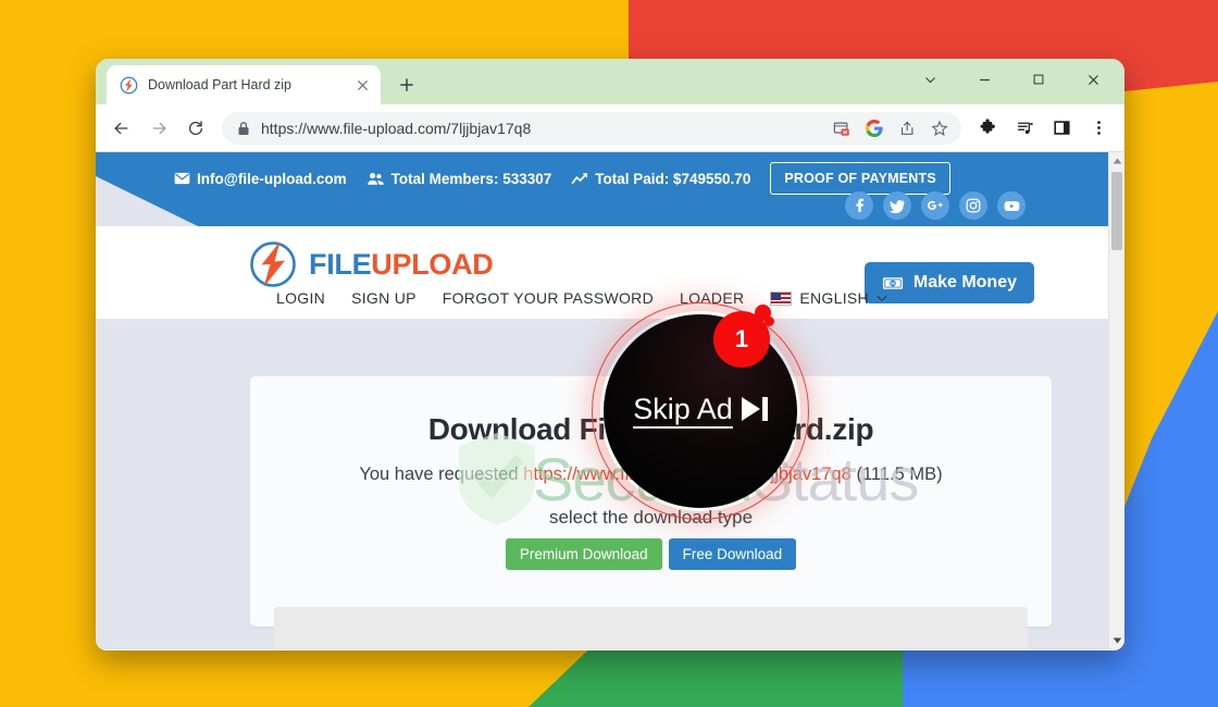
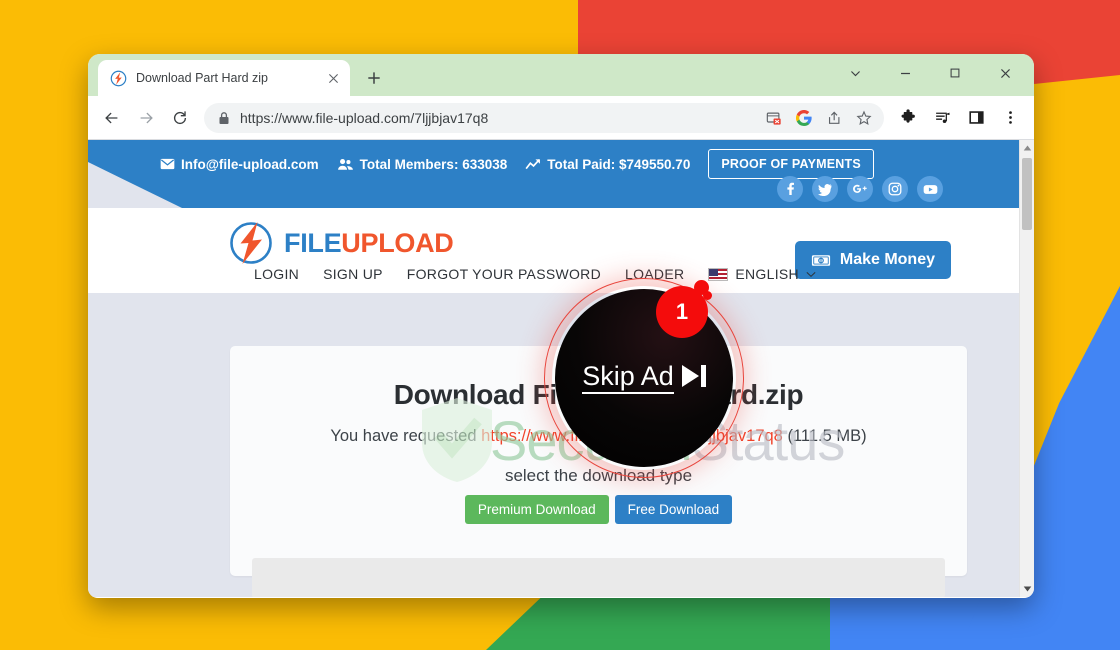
  Download Part Hard zip
  https://www.file-upload.com/7ljjbjav17q8
  Info@file-upload.com
- Total Members: 533307
+ Total Members: 633038
  Total Paid: $749550.70
  PROOF OF PAYMENTS
  FILEUPLOAD
  Make Money
  LOGIN
  SIGN UP
  FORGOT YOUR PASSWORD
  LOADER
  ENGLISH
  You have requested https://www.fjbjav17q8 (111.5 MB)
  select the download type
  Premium Download
  Free Download
  Skip Ad
  1
